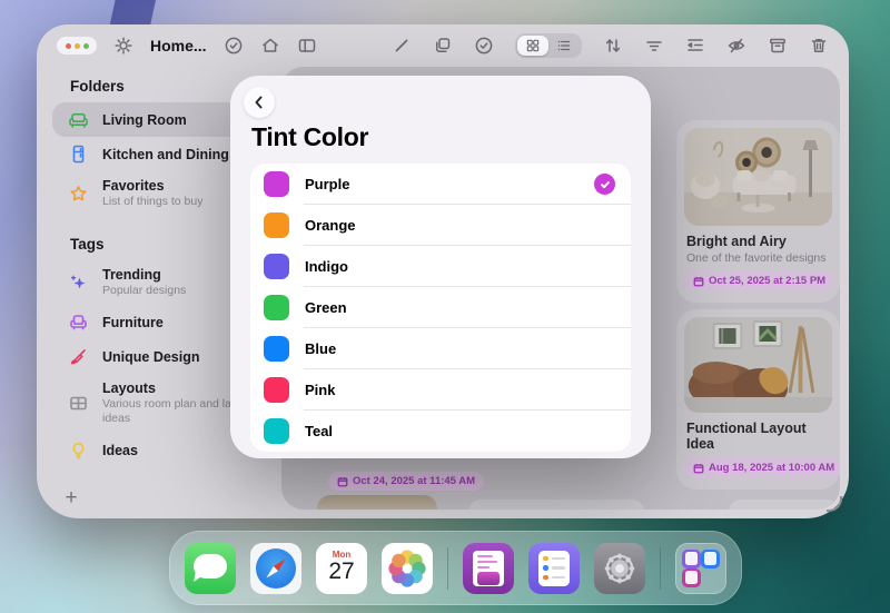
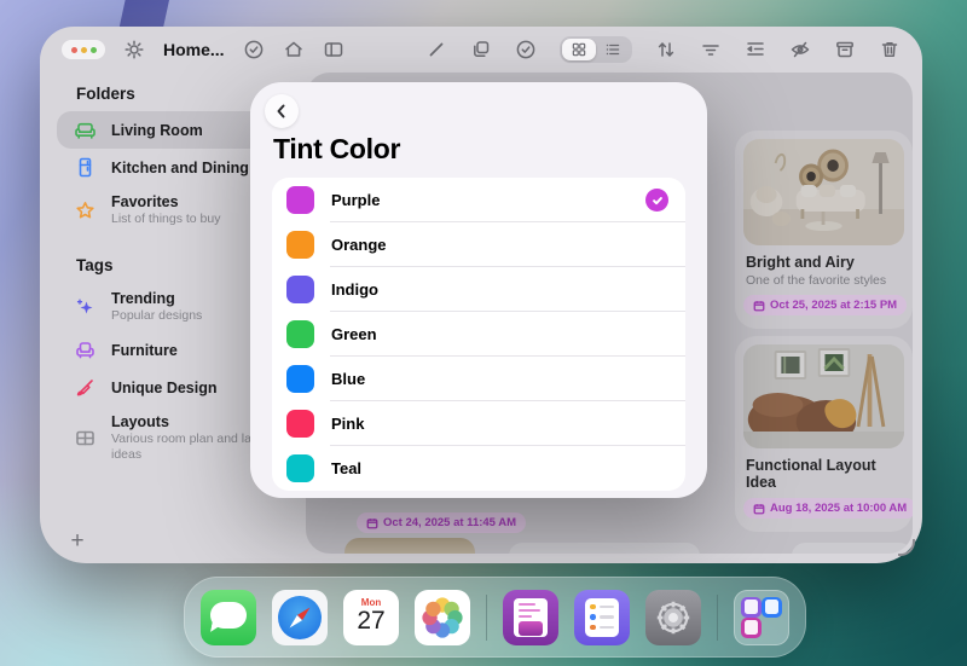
  Home...
  Folders
  Living Room
  Kitchen and Dining
  Favorites
  List of things to buy
  Tags
  Trending
  Popular designs
  Furniture
  Unique Design
  Layouts
  Various room plan and la ideas
- Ideas
  +
  Oct 24, 2025 at 11:45 AM
  Bright and Airy
- One of the favorite designs
+ One of the favorite styles
  Oct 25, 2025 at 2:15 PM
  Functional Layout Idea
  Aug 18, 2025 at 10:00 AM
  Tint Color
  Purple
  Orange
  Indigo
  Green
  Blue
  Pink
  Teal
  Mon
  27
